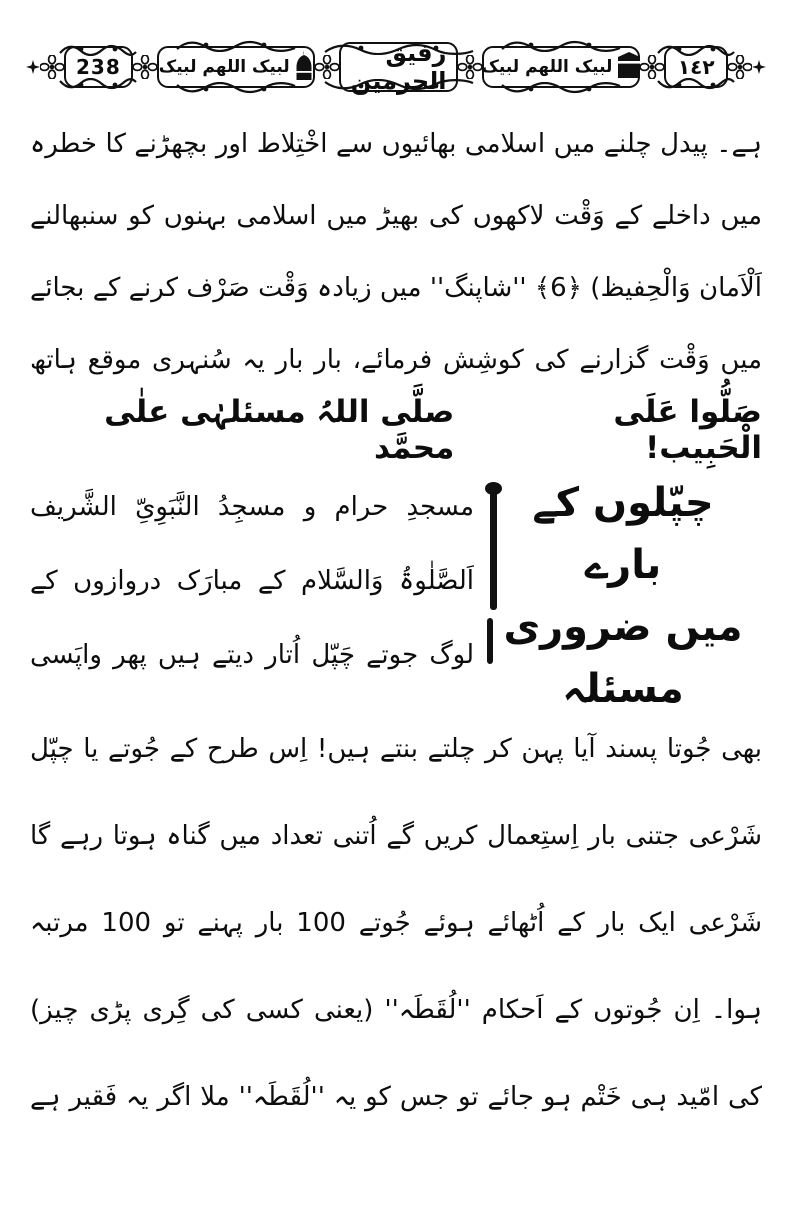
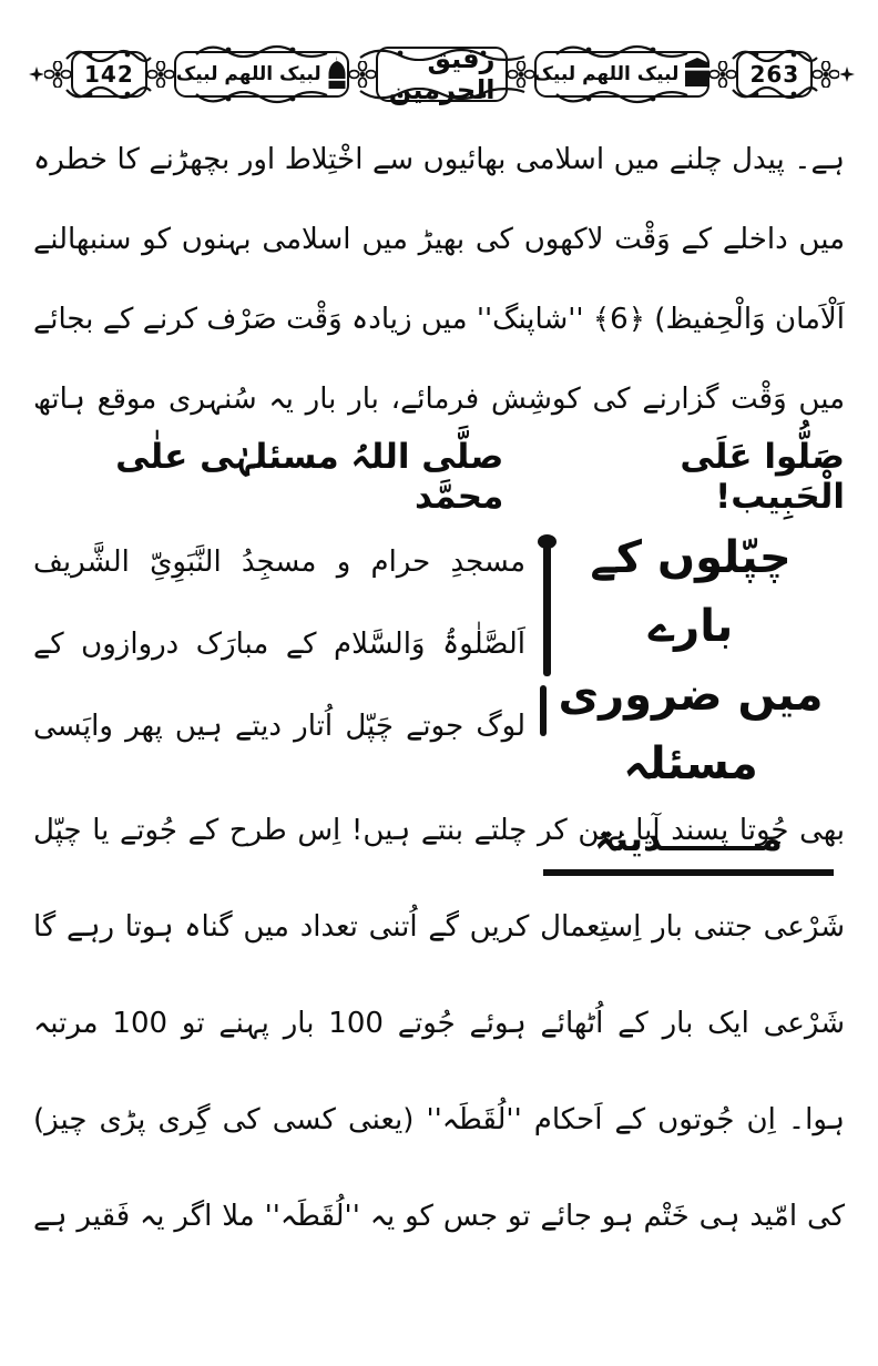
- 238
+ 142
  لبیک اللھم لبیک
  رفیقلحرن
  لبیک اللھم لبیک
- ١٤٢
+ 263
  ہے۔ پیدل چلنے میں اسلامی بھائیوں سے اخْتِلاط اور بچھڑنے کا خطرہ
  میں داخلے کے وَقْت لاکھوں کی بھیڑ میں اسلامی بہنوں کو سنبھالنے
  اَلْاَمان وَالْحِفیظ) ﴿6﴾ ''شاپنگ'' میں زیادہ وَقْت صَرْف کرنے کے بجائے
  میں وَقْت گزارنے کی کوشِش فرمائے، بار بار یہ سُنہری موقع ہاتھ
  صَلُّوا عَلَی الْحَبِیب!
  صلَّی اللہُ مسئلہٰی علٰی محمَّد
  چپّلوں کے بارے
  میں ضروری مسئلہ
+ مــــــــدینۃ
  مسجدِ حرام و مسجِدُ النَّبَوِیِّ الشَّریف
  اَلصَّلٰوۃُ وَالسَّلام کے مبارَک دروازوں کے
  لوگ جوتے چَپّل اُتار دیتے ہیں پھر واپَسی
  بھی جُوتا پسند آیا پہن کر چلتے بنتے ہیں! اِس طرح کے جُوتے یا چپّل
  شَرْعی جتنی بار اِستِعمال کریں گے اُتنی تعداد میں گناہ ہوتا رہے گا
  شَرْعی ایک بار کے اُٹھائے ہوئے جُوتے 100 بار پہنے تو 100 مرتبہ
  ہوا۔ اِن جُوتوں کے اَحکام ''لُقَطَہ'' (یعنی کسی کی گِری پڑی چیز)
  کی امّید ہی خَتْم ہو جائے تو جس کو یہ ''لُقَطَہ'' ملا اگر یہ فَقیر ہے
